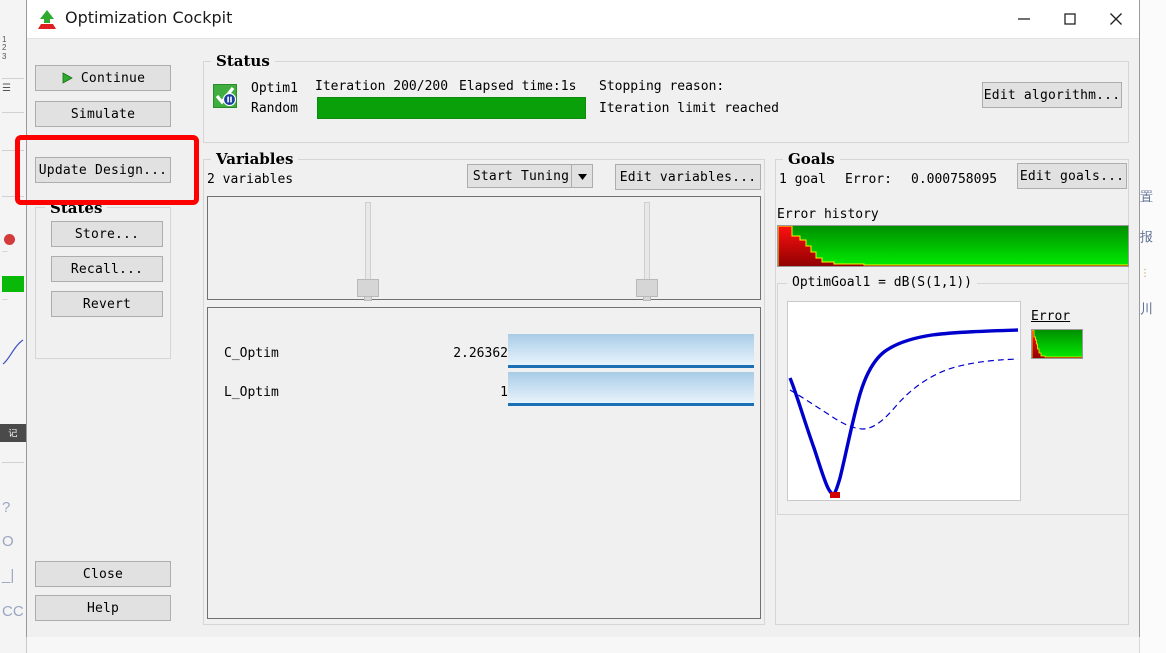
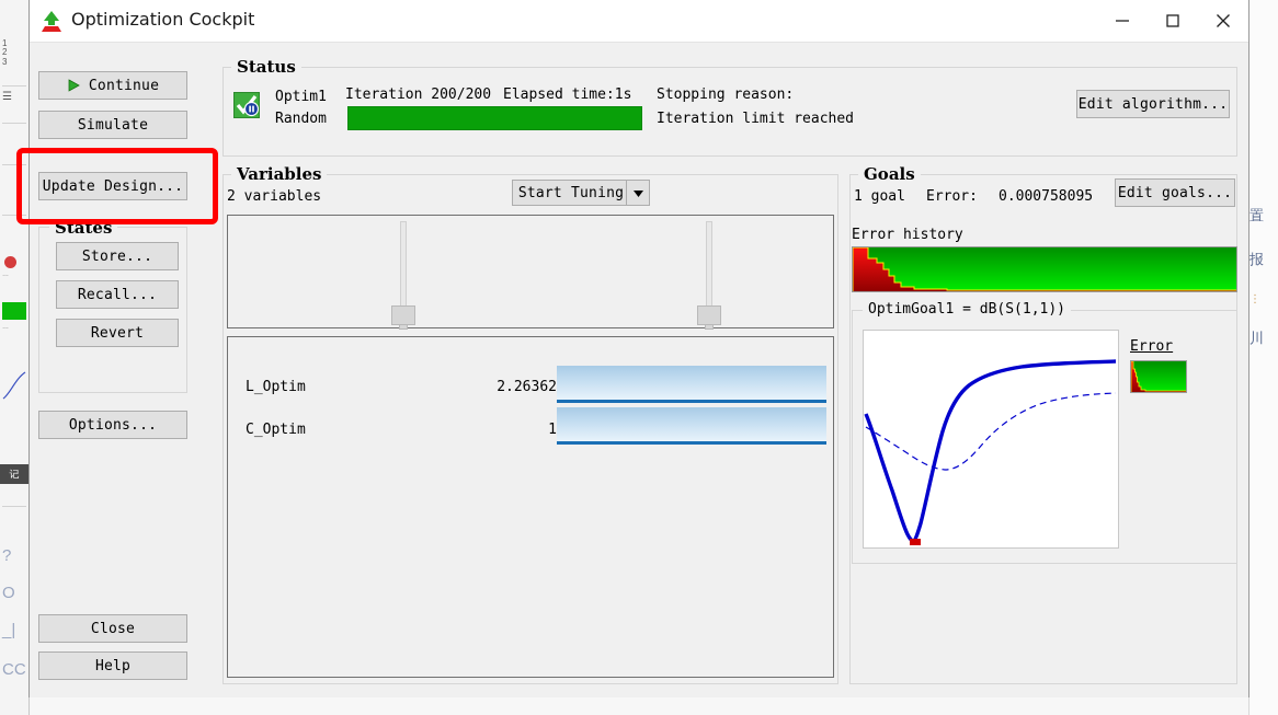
  1
  2
  3
  ☰
  记
  ?
  O
  _|
  CC
  置
  报
  ⋮
  川
  Optimization Cockpit
  Continue
  Simulate
  Update Design...
  States
  Store...
  Recall...
  Revert
+ Options...
  Close
  Help
  Status
  Optim1
  Random
  Iteration 200/200
  Elapsed time:1s
  Stopping reason:
  Iteration limit reached
  Edit algorithm...
  Variables
  2 variables
  Start Tuning
- Edit variables...
- C_Optim
+ L_Optim
  2.26362
- L_Optim
+ C_Optim
  1
  Goals
  1 goal
  Error:
  0.000758095
  Edit goals...
  Error history
  OptimGoal1 = dB(S(1,1))
  Error
